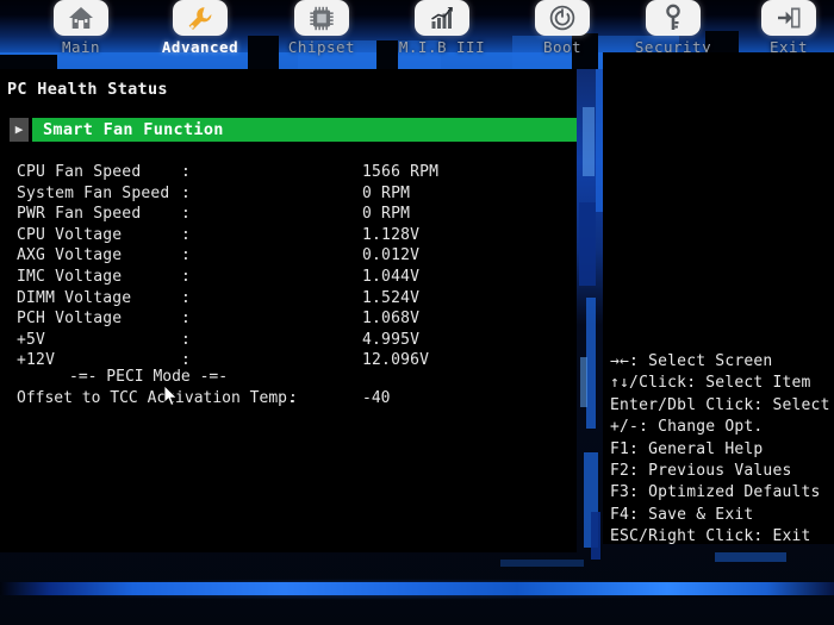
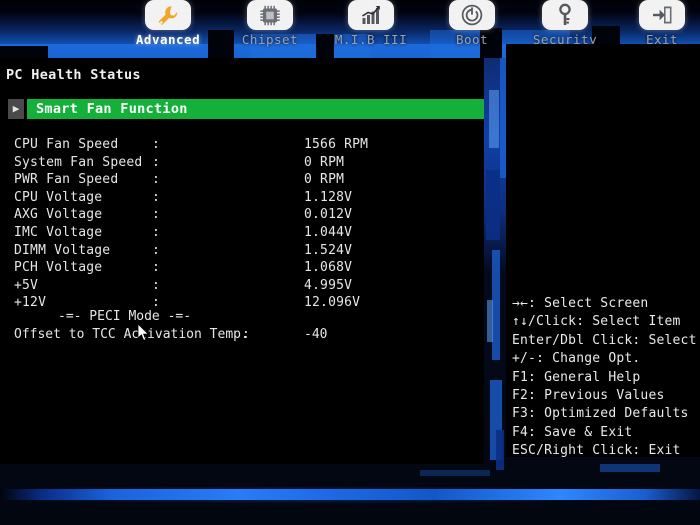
- Main
  Advanced
  Chipset
  M.I.B III
  Boot
  Security
  Exit
  PC Health Status
  ▶
  Smart Fan Function
  CPU Fan Speed
  :
  1566 RPM
  System Fan Speed
  :
  0 RPM
  PWR Fan Speed
  :
  0 RPM
  CPU Voltage
  :
  1.128V
  AXG Voltage
  :
  0.012V
  IMC Voltage
  :
  1.044V
  DIMM Voltage
  :
  1.524V
  PCH Voltage
  :
  1.068V
  +5V
  :
  4.995V
  +12V
  :
  12.096V
  -=- PECI Mode -=-
  Offset to TCC Acivation Temp.
  :
  -40
  →←: Select Screen
  ↑↓/Click: Select Item
  Enter/Dbl Click: Select
  +/-: Change Opt.
  F1: General Help
  F2: Previous Values
  F3: Optimized Defaults
  F4: Save & Exit
  ESC/Right Click: Exit
